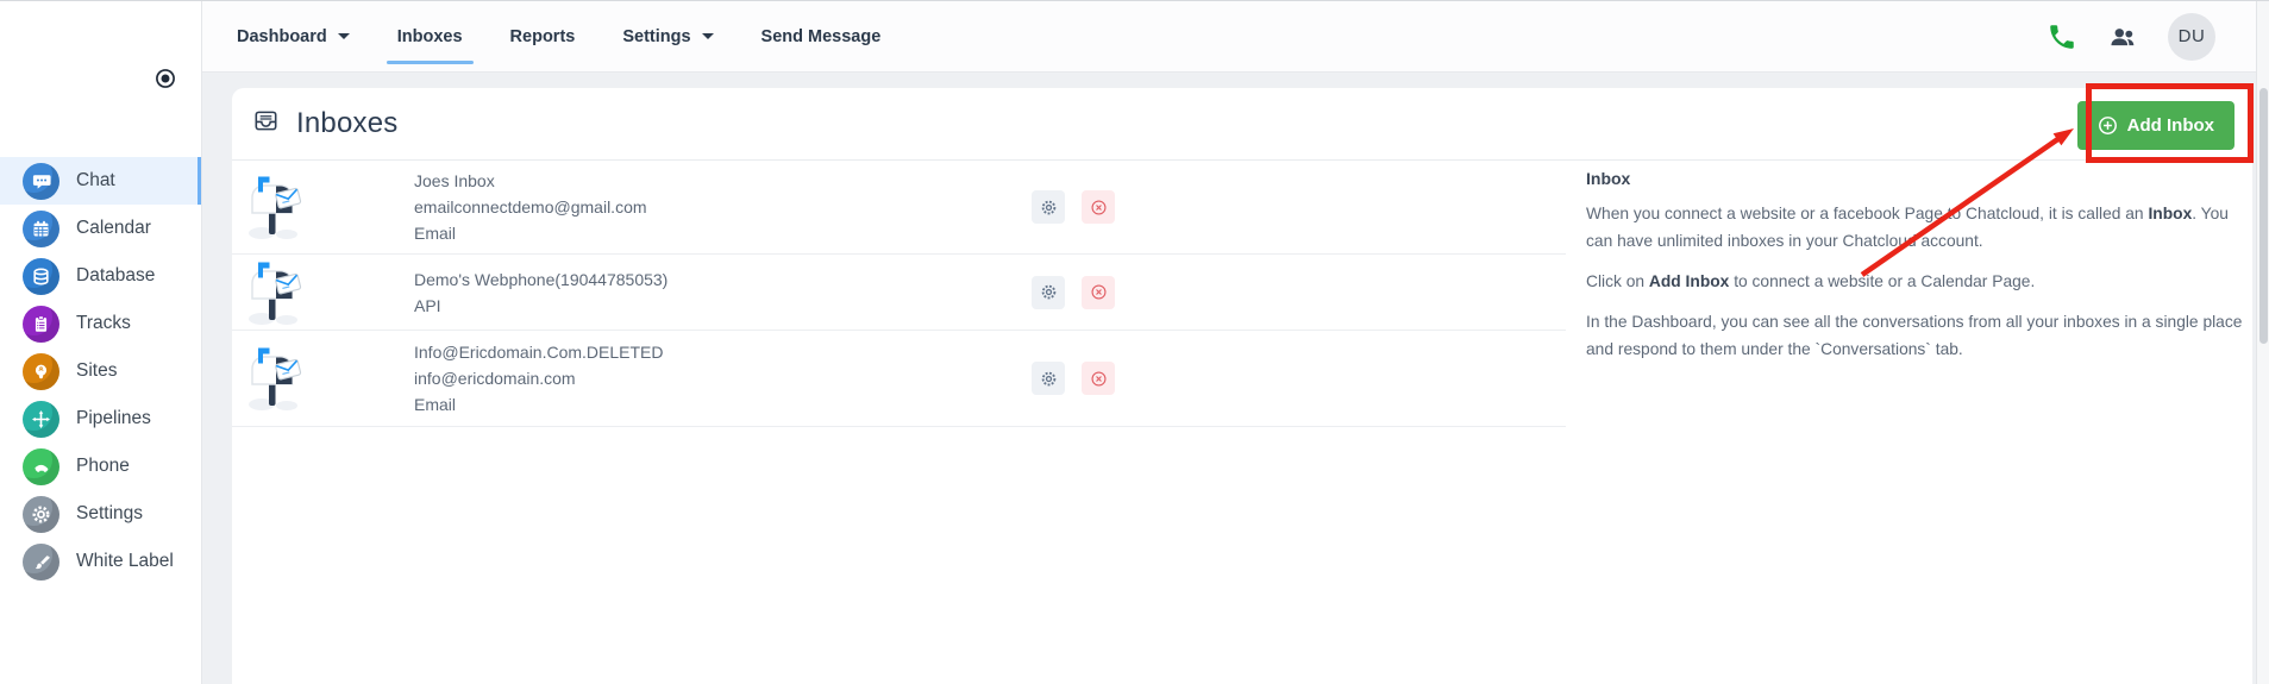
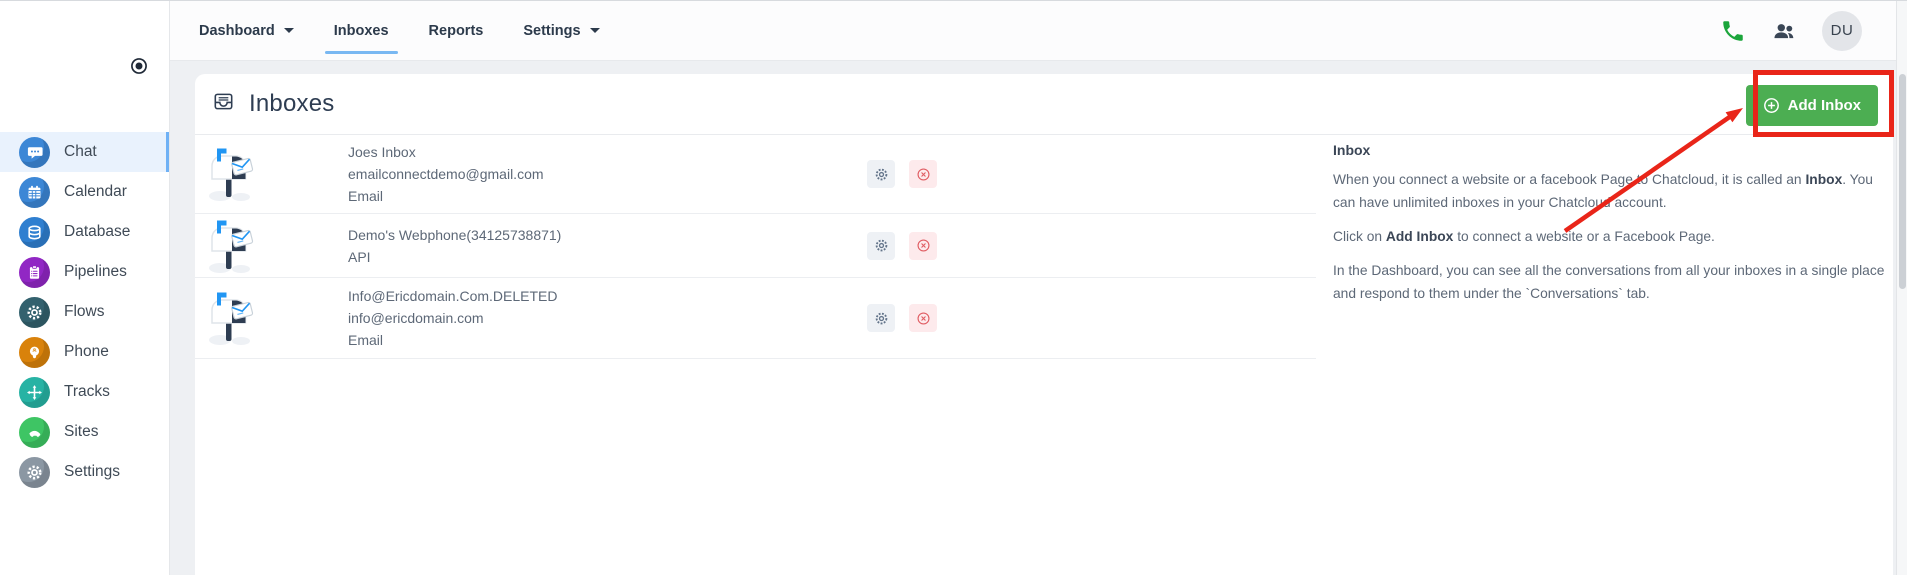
  Chat
  Calendar
  Database
- Tracks
+ Pipelines
+ Flows
- Sites
+ Phone
- Pipelines
+ Tracks
- Phone
+ Sites
  Settings
- White Label
  Dashboard
  Inboxes
  Reports
  Settings
- Send Message
  DU
  Inboxes
  Add Inbox
  Joes Inbox
  emailconnectdemo@gmail.com
  Email
- Demo's Webphone(19044785053)
+ Demo's Webphone(34125738871)
  API
  Info@Ericdomain.Com.DELETED
  info@ericdomain.com
  Email
  Inbox
  When you connect a website or a facebook Pageo Chatcloud, it is called an Inbox. You can have unlimited inboxes in your Chatclou account.
- Click on Add Inbox to connect a website or a Calendar Page.
+ Click on Add Inbox to connect a website or a Facebook Page.
  In the Dashboard, you can see all the conversations from all your inboxes in a single place and respond to them under the `Conversations` tab.
